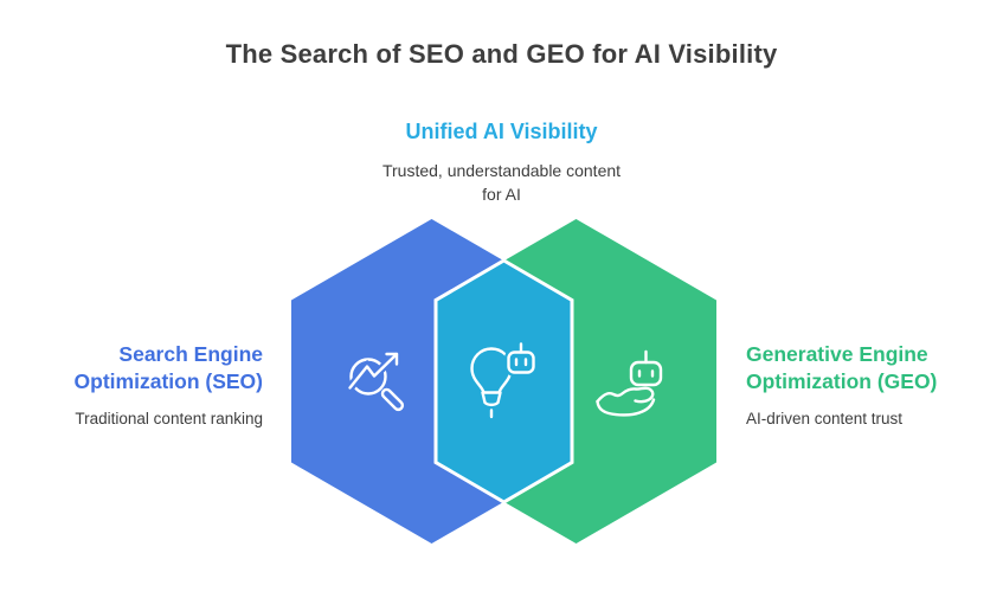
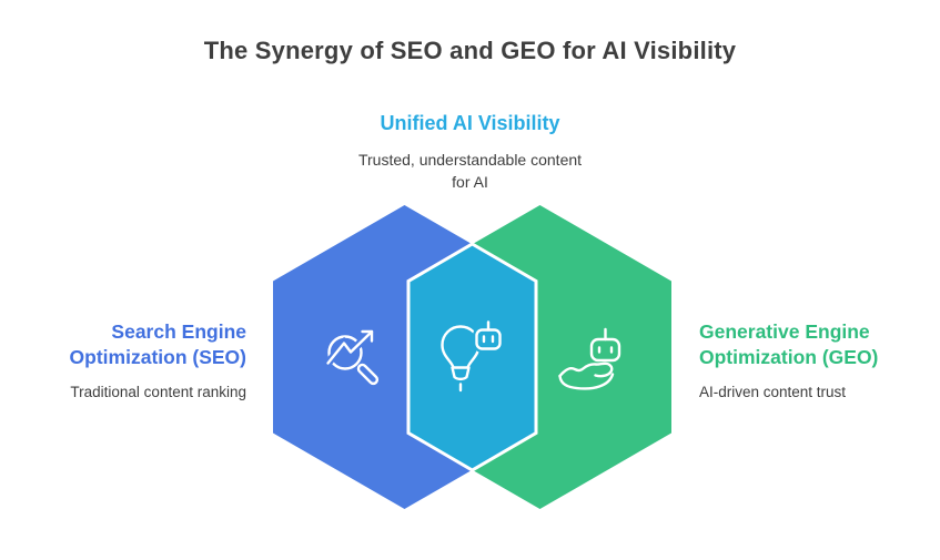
- The Search of SEO and GEO for AI Visibility
+ The Synergy of SEO and GEO for AI Visibility
  Unified AI Visibility
  Trusted, understandable content
  for AI
  Search Engine
  Optimization (SEO)
  Traditional content ranking
  Generative Engine
  Optimization (GEO)
  AI-driven content trust
